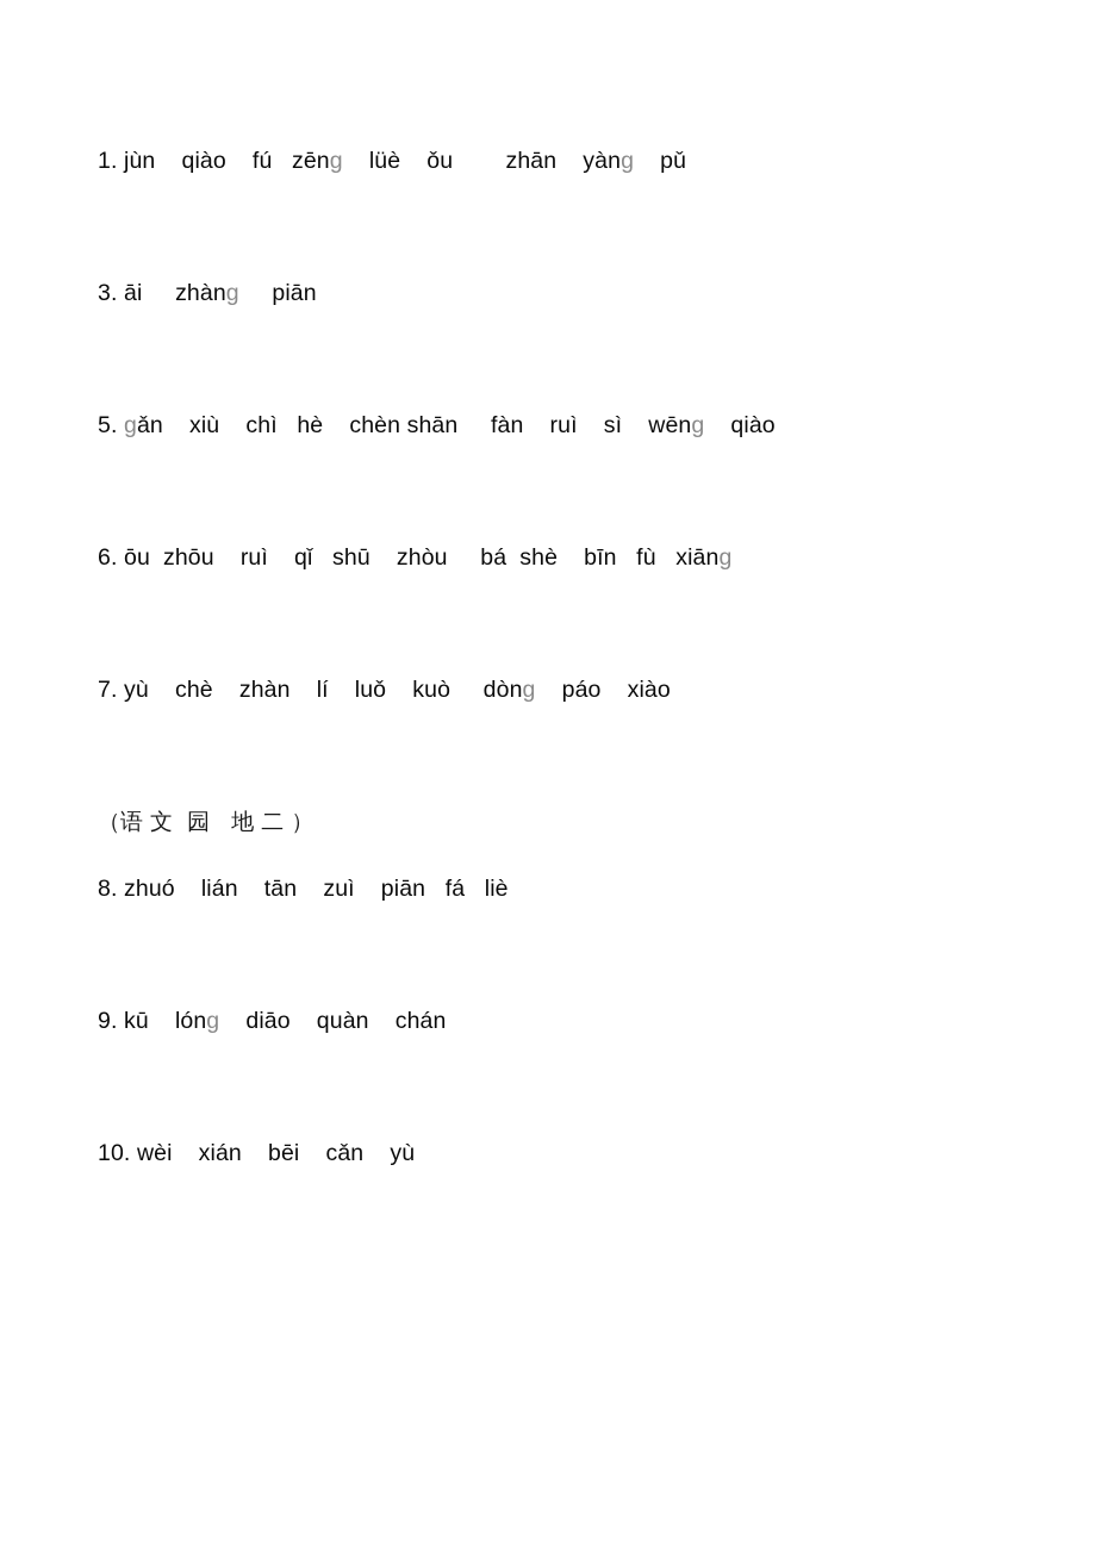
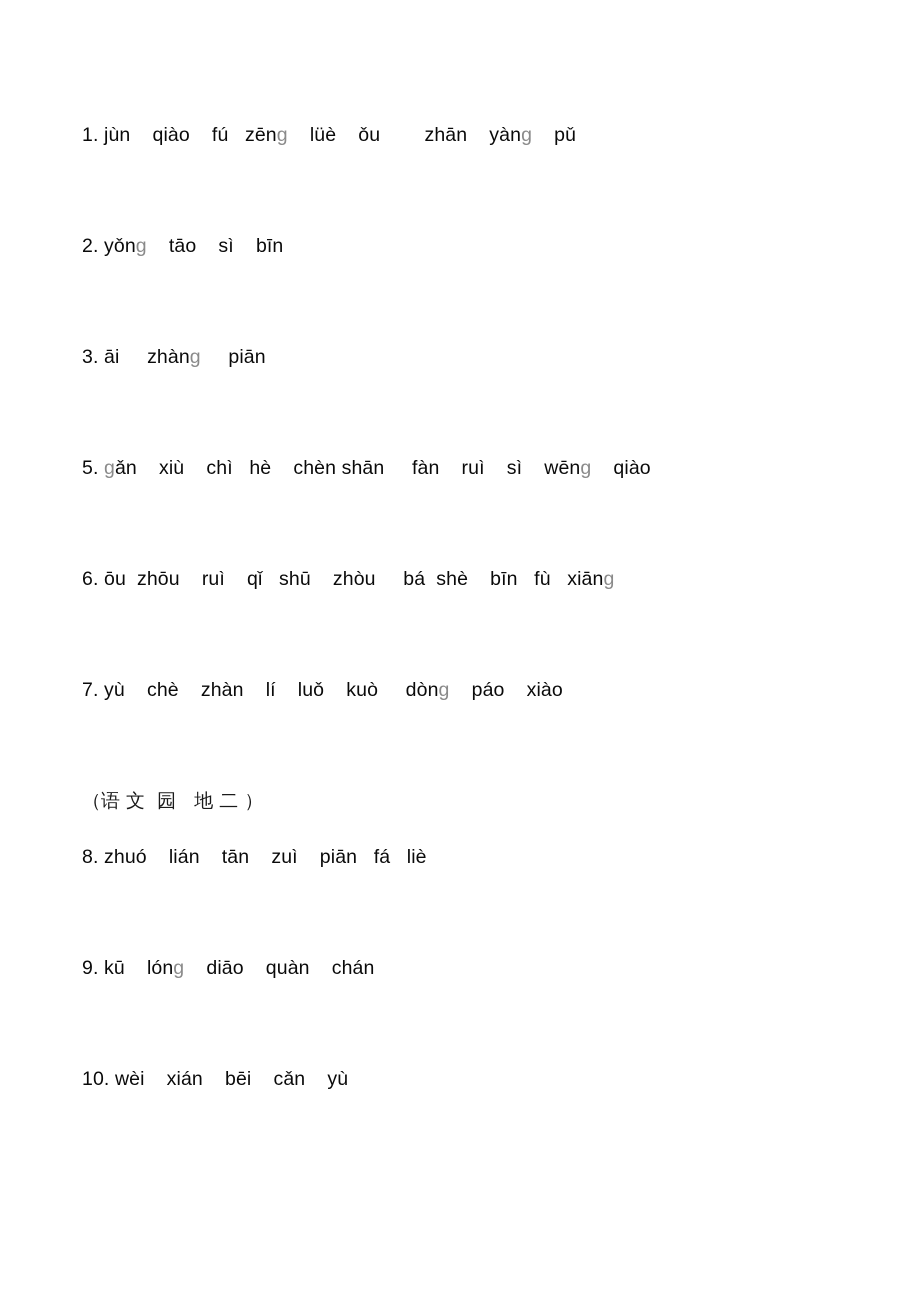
  1. jùn qiào fú zēng lüè ǒu zhān yàng pǔ
+ 2. yǒng tāo sì bīn
  3. āi zhàng piān
  5. gǎn xiù chì hè chèn shān fàn ruì sì wēng qiào
  6. ōu zhōu ruì qǐ shū zhòu bá shè bīn fù xiāng
  7. yù chè zhàn lí luǒ kuò dòng páo xiào
  （语 文 园 地 二 ）
  8. zhuó lián tān zuì piān fá liè
  9. kū lóng diāo quàn chán
  10. wèi xián bēi cǎn yù
